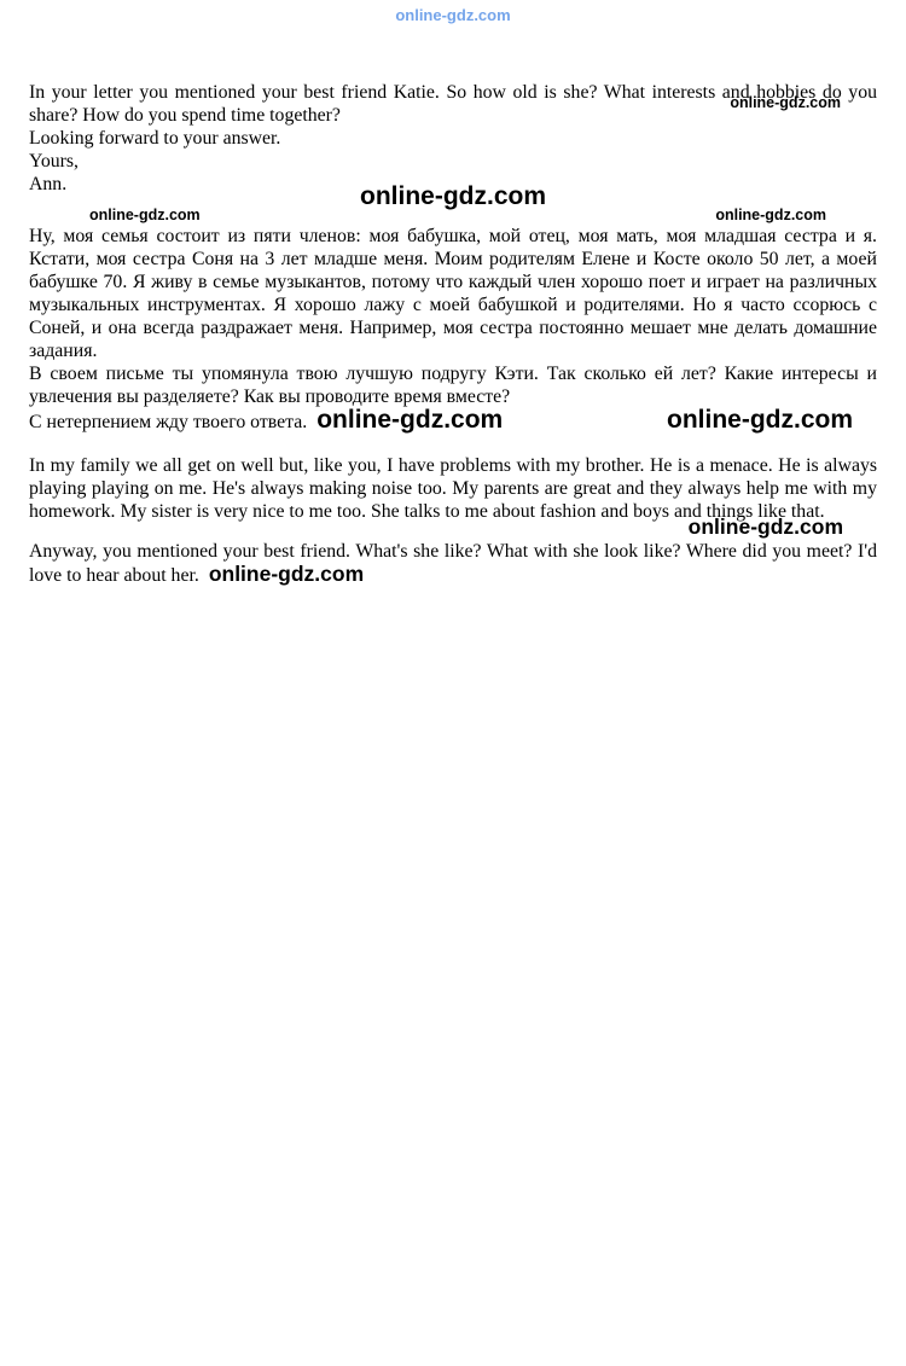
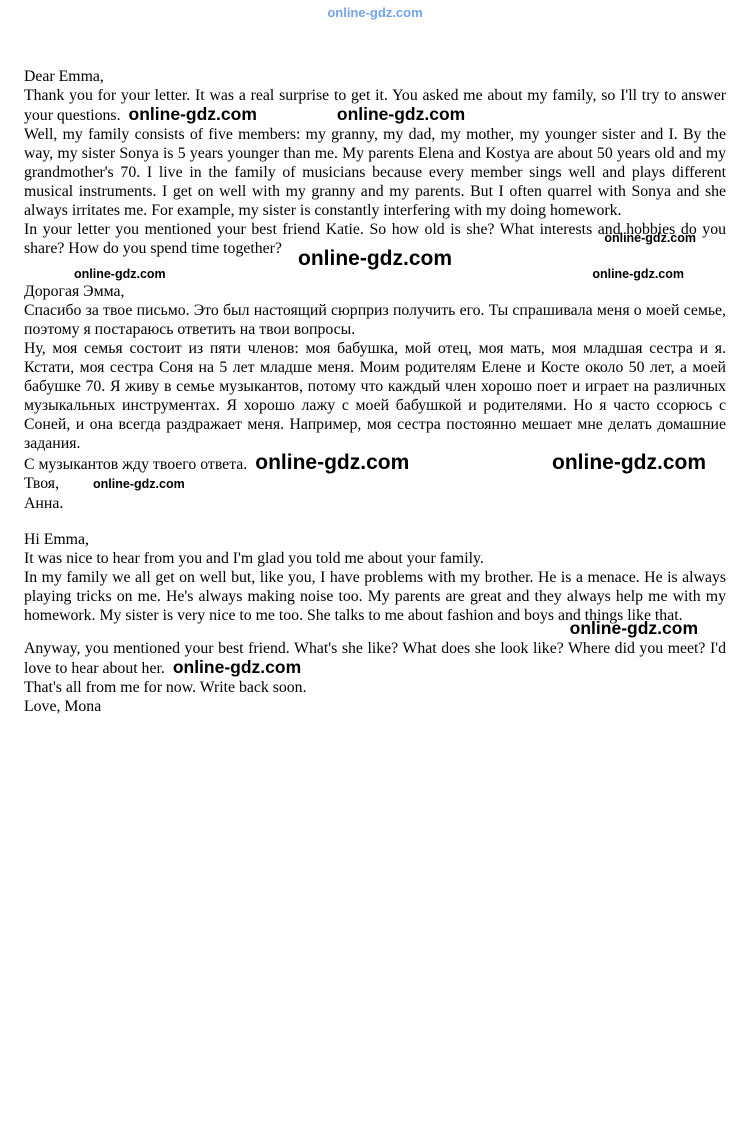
  online-gdz.com
+ Dear Emma,
+ Thank you for your letter. It was a real surprise to get it. You asked me about my family, so I'll try to answer your questions. online-gdz.com online-gdz.com
+ Well, my family consists of five members: my granny, my dad, my mother, my younger sister and I. By the way, my sister Sonya is 5 years younger than me. My parents Elena and Kostya are about 50 years old and my grandmother's 70. I live in the family of musicians because every member sings well and plays different musical instruments. I get on well with my granny and my parents. But I often quarrel with Sonya and she always irritates me. For example, my sister is constantly interfering with my doing homework.
  In your letter you mentioned your best friend Katie. So how old is she? What interests and hobbies do you share? How do you spend time together?
  online-gdz.com
- Looking forward to your answer.
- Yours,
- Ann.
  online-gdz.com
  online-gdz.com
  online-gdz.com
+ Дорогая Эмма,
+ Спасибо за твое письмо. Это был настоящий сюрприз получить его. Ты спрашивала меня о моей семье, поэтому я постараюсь ответить на твои вопросы.
- Ну, моя семья состоит из пяти членов: моя бабушка, мой отец, моя мать, моя младшая сестра и я. Кстати, моя сестра Соня на 3 лет младше меня. Моим родителям Елене и Косте около 50 лет, а моей бабушке 70. Я живу в семье музыкантов, потому что каждый член хорошо поет и играет на различных музыкальных инструментах. Я хорошо лажу с моей бабушкой и родителями. Но я часто ссорюсь с Соней, и она всегда раздражает меня. Например, моя сестра постоянно мешает мне делать домашние задания.
+ Ну, моя семья состоит из пяти членов: моя бабушка, мой отец, моя мать, моя младшая сестра и я. Кстати, моя сестра Соня на 5 лет младше меня. Моим родителям Елене и Косте около 50 лет, а моей бабушке 70. Я живу в семье музыкантов, потому что каждый член хорошо поет и играет на различных музыкальных инструментах. Я хорошо лажу с моей бабушкой и родителями. Но я часто ссорюсь с Соней, и она всегда раздражает меня. Например, моя сестра постоянно мешает мне делать домашние задания.
- В своем письме ты упомянула твою лучшую подругу Кэти. Так сколько ей лет? Какие интересы и увлечения вы разделяете? Как вы проводите время вместе?
- С нетерпением жду твоего ответа. online-gdz.com
+ С музыкантов жду твоего ответа. online-gdz.com
  online-gdz.com
+ Твоя, online-gdz.com
+ Анна.
+ Hi Emma,
+ It was nice to hear from you and I'm glad you told me about your family.
- In my family we all get on well but, like you, I have problems with my brother. He is a menace. He is always playing playing on me. He's always making noise too. My parents are great and they always help me with my homework. My sister is very nice to me too. She talks to me about fashion and boys and things like that.
+ In my family we all get on well but, like you, I have problems with my brother. He is a menace. He is always playing tricks on me. He's always making noise too. My parents are great and they always help me with my homework. My sister is very nice to me too. She talks to me about fashion and boys and things like that.
  online-gdz.com
- Anyway, you mentioned your best friend. What's she like? What with she look like? Where did you meet? I'd love to hear about her. online-gdz.com
+ Anyway, you mentioned your best friend. What's she like? What does she look like? Where did you meet? I'd love to hear about her. online-gdz.com
+ That's all from me for now. Write back soon.
+ Love, Mona
